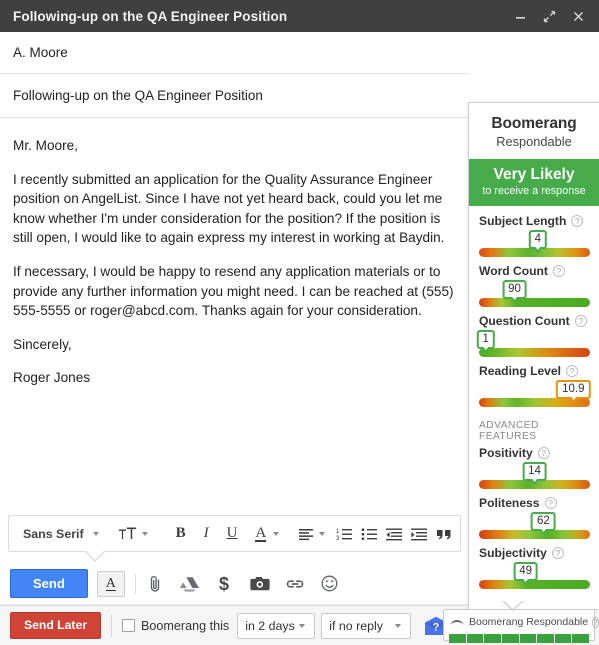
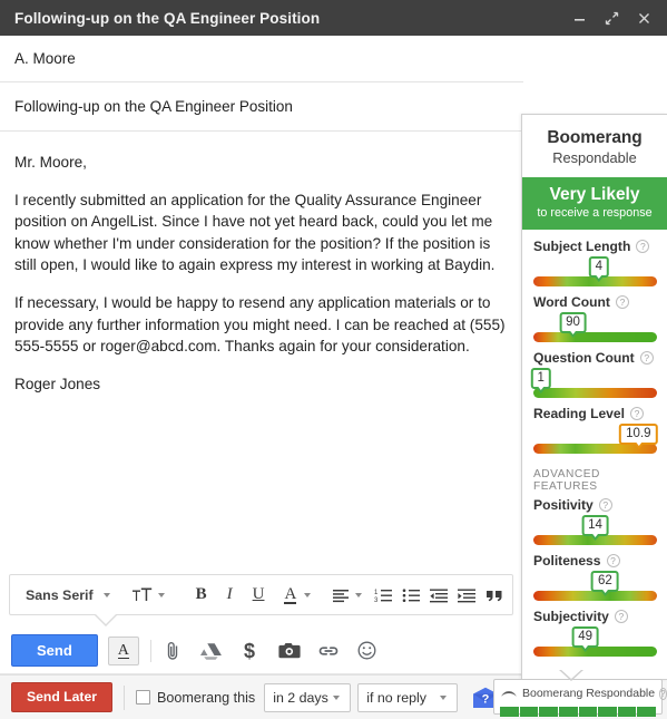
  Following-up on the QA Engineer Position
  A. Moore
  Following-up on the QA Engineer Position
  Mr. Moore,
  I recently submitted an application for the Quality Assurance Engineer position on AngelList. Since I have not yet heard back, could you let me know whether I'm under consideration for the position? If the position is still open, I would like to again express my interest in working at Baydin.
  If necessary, I would be happy to resend any application materials or to provide any further information you might need. I can be reached at (555) 555-5555 or roger@abcd.com. Thanks again for your consideration.
- Sincerely,
  Roger Jones
  Sans Serif
  B
  I
  U
  A
  Send
  A
  $
  Send Later
  Boomerang this
  in 2 days
  if no reply
  ?
  Boomerang
  Respondable
  Very Likely
  to receive a response
  Subject Length
  ?
  4
  Word Count
  ?
  90
  Question Count
  ?
  1
  Reading Level
  ?
  10.9
  ADVANCED FEATURES
  Positivity
  ?
  14
  Politeness
  ?
  62
  Subjectivity
  ?
  49
  Boomerang Respondable
  ?
